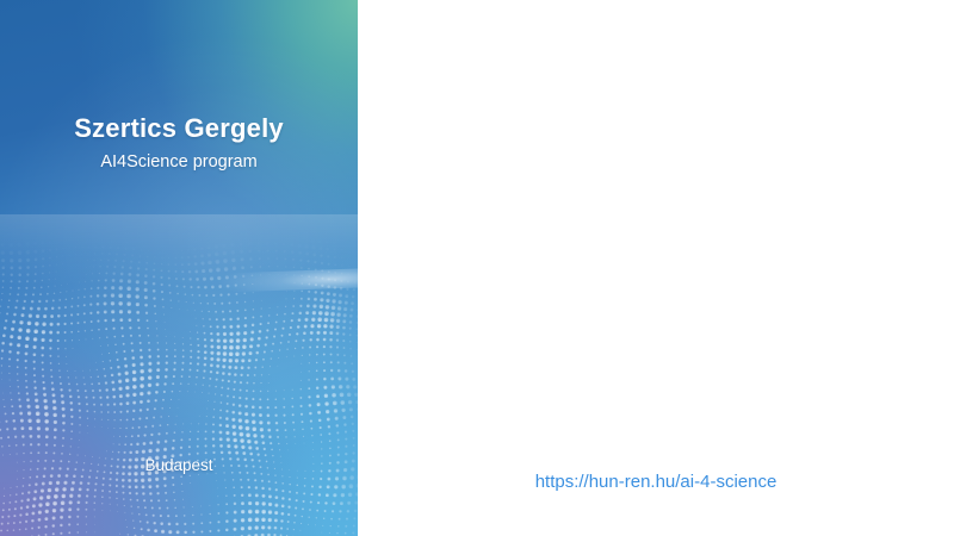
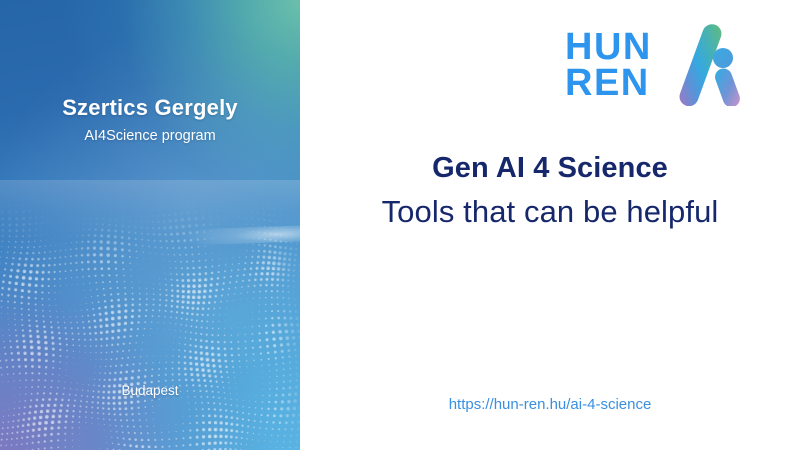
  Szertics Gergely
  AI4Science program
  Budapest
+ HUN
+ REN
+ Gen AI 4 Science
+ Tools that can be helpful
  https://hun-ren.hu/ai-4-science
